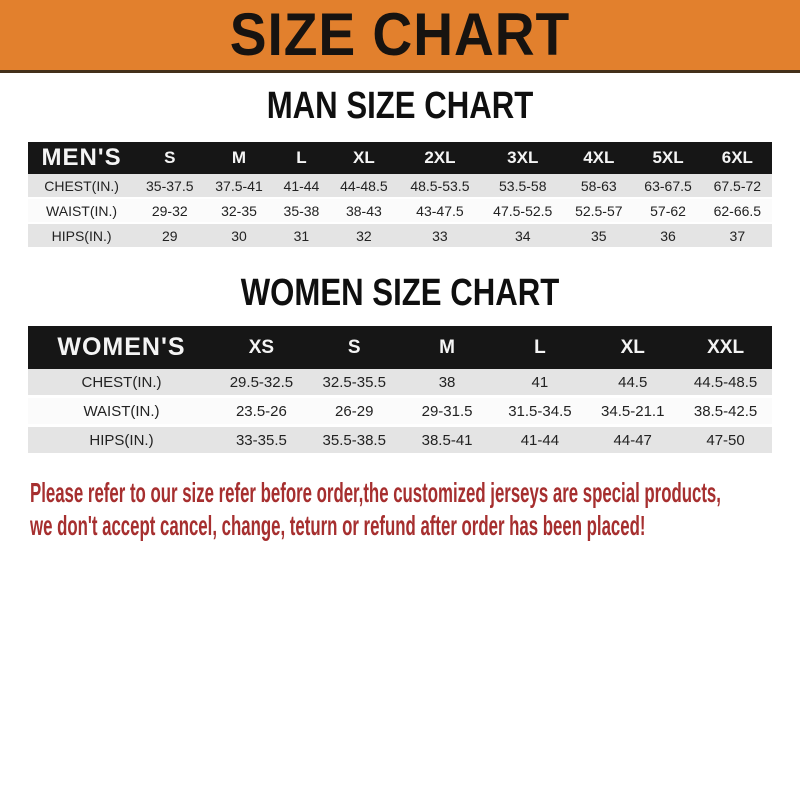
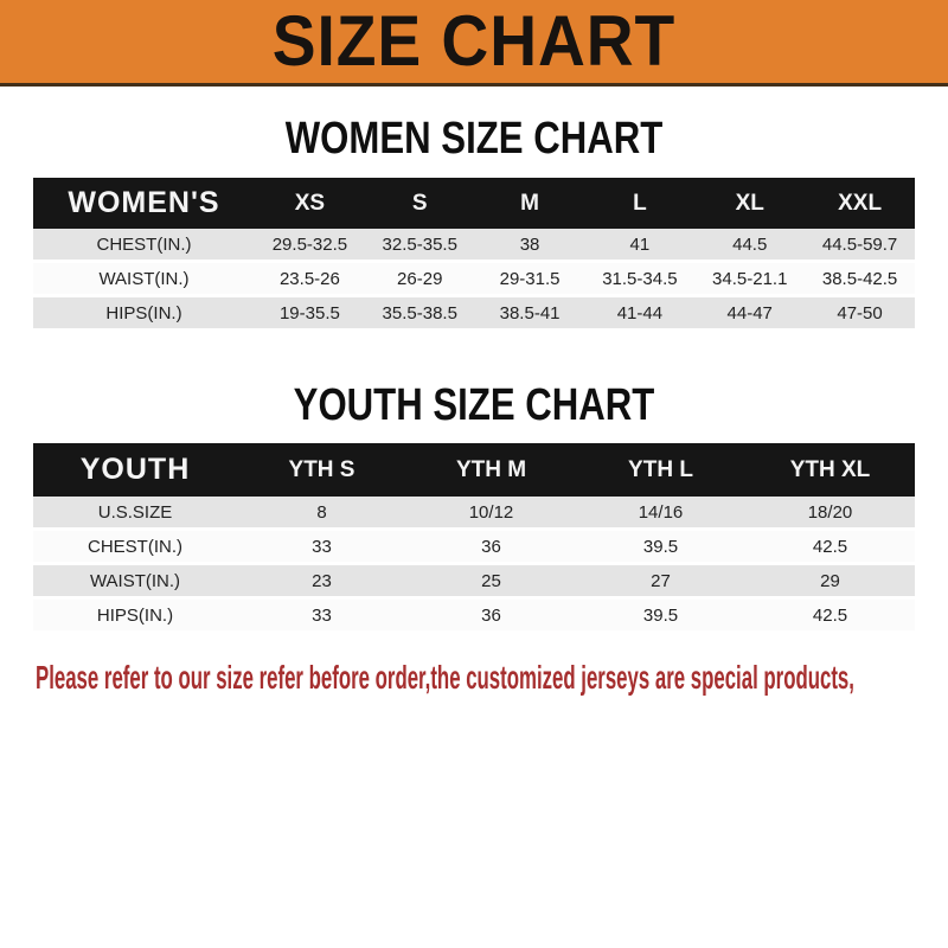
  SIZE CHART
- MAN SIZE CHART
- MEN'S	S	M	L	XL	2XL	3XL	4XL	5XL	6XL
- CHEST(IN.)	35-37.5	37.5-41	41-44	44-48.5	48.5-53.5	53.5-58	58-63	63-67.5	67.5-72
- WAIST(IN.)	29-32	32-35	35-38	38-43	43-47.5	47.5-52.5	52.5-57	57-62	62-66.5
- HIPS(IN.)	29	30	31	32	33	34	35	36	37
  WOMEN SIZE CHART
  WOMEN'S	XS	S	M	L	XL	XXL
- CHEST(IN.)	29.5-32.5	32.5-35.5	38	41	44.5	44.5-48.5
+ CHEST(IN.)	29.5-32.5	32.5-35.5	38	41	44.5	44.5-59.7
  WAIST(IN.)	23.5-26	26-29	29-31.5	31.5-34.5	34.5-21.1	38.5-42.5
- HIPS(IN.)	33-35.5	35.5-38.5	38.5-41	41-44	44-47	47-50
+ HIPS(IN.)	19-35.5	35.5-38.5	38.5-41	41-44	44-47	47-50
+ YOUTH SIZE CHART
+ YOUTH	YTH S	YTH M	YTH L	YTH XL
+ U.S.SIZE	8	10/12	14/16	18/20
+ CHEST(IN.)	33	36	39.5	42.5
+ WAIST(IN.)	23	25	27	29
+ HIPS(IN.)	33	36	39.5	42.5
  Please refer to our size refer before order,the customized jerseys are special products,
- we don't accept cancel, change, teturn or refund after order has been placed!
